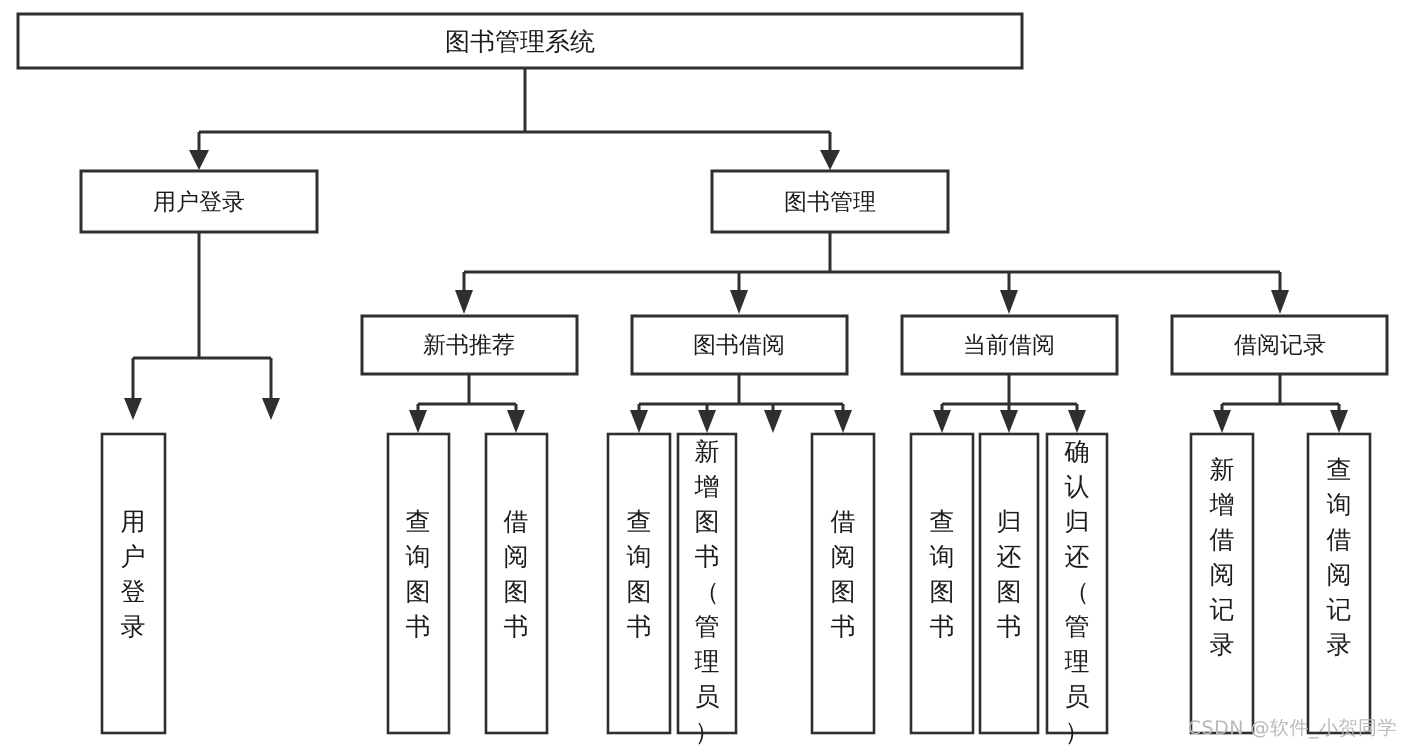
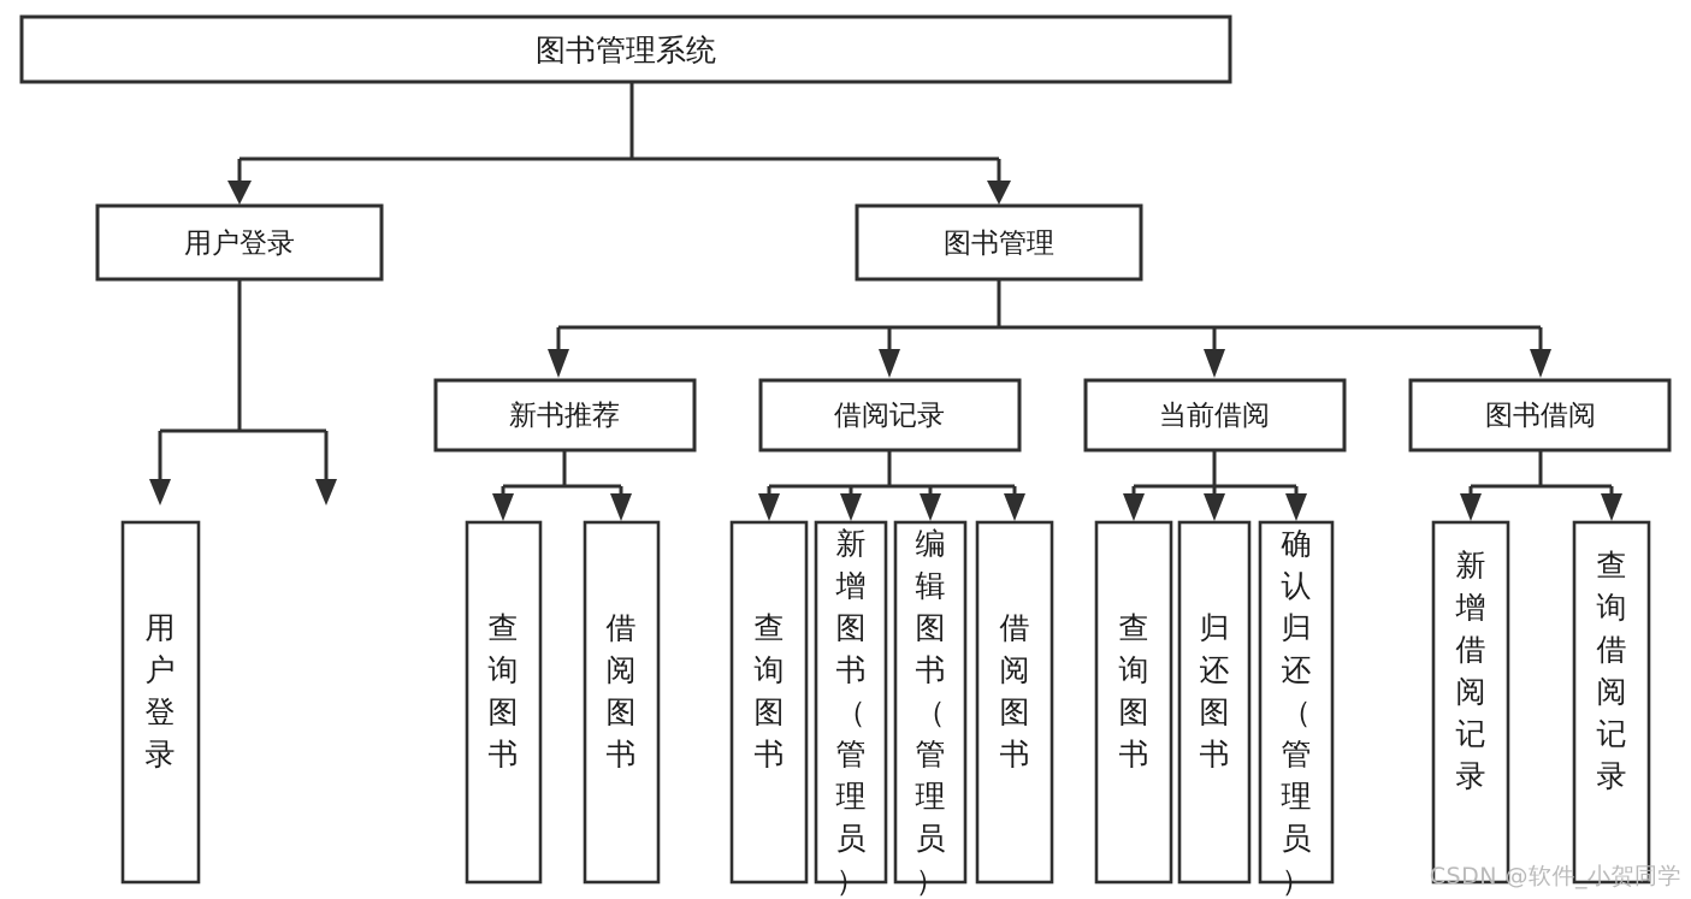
  图书管理系统
  用户登录
  图书管理
  新书推荐
- 图书借阅
+ 借阅记录
  当前借阅
- 借阅记录
+ 图书借阅
  用户登录
  查询图书
  借阅图书
  查询图书
  新增图书（管理员）
+ 编辑图书（管理员）
  借阅图书
  查询图书
  归还图书
  确认归还（管理员）
  新增借阅记录
  查询借阅记录
  CSDN @软件_小贺同学
